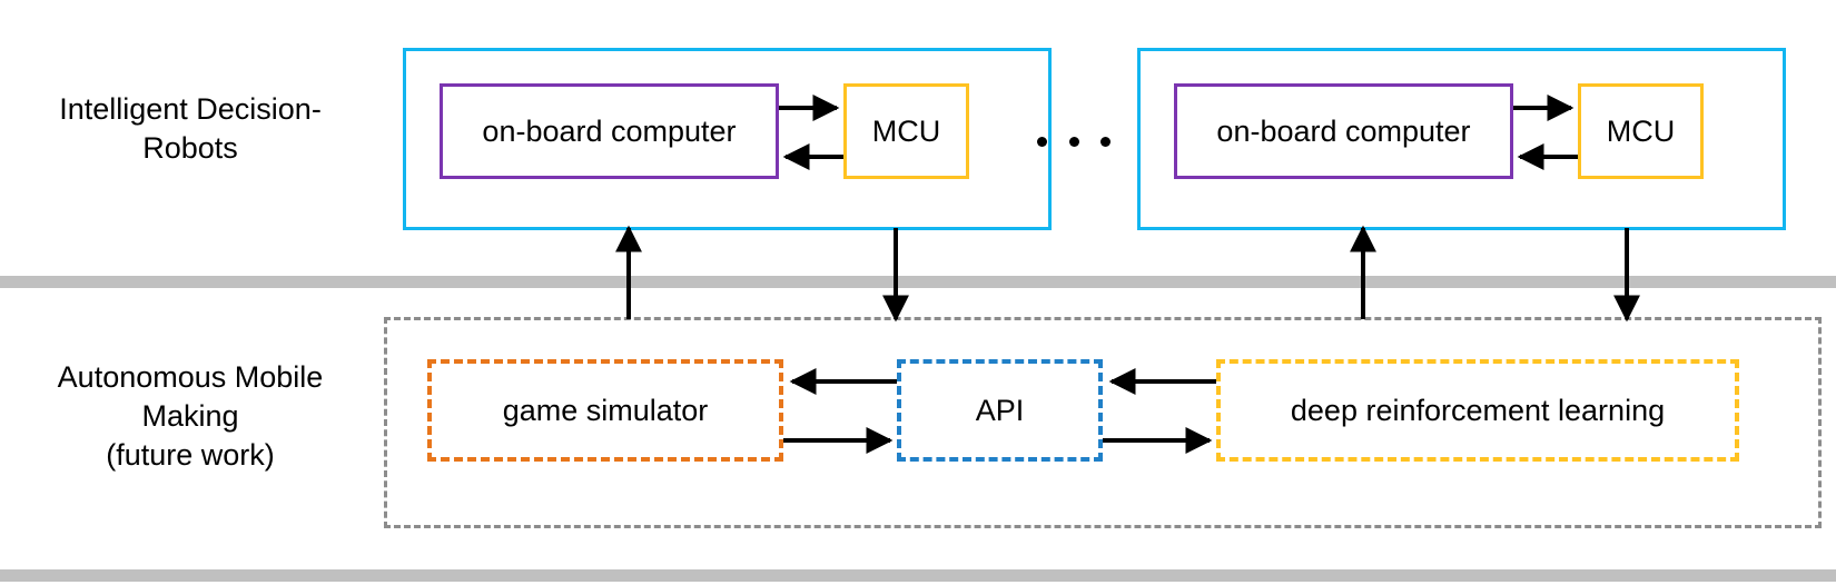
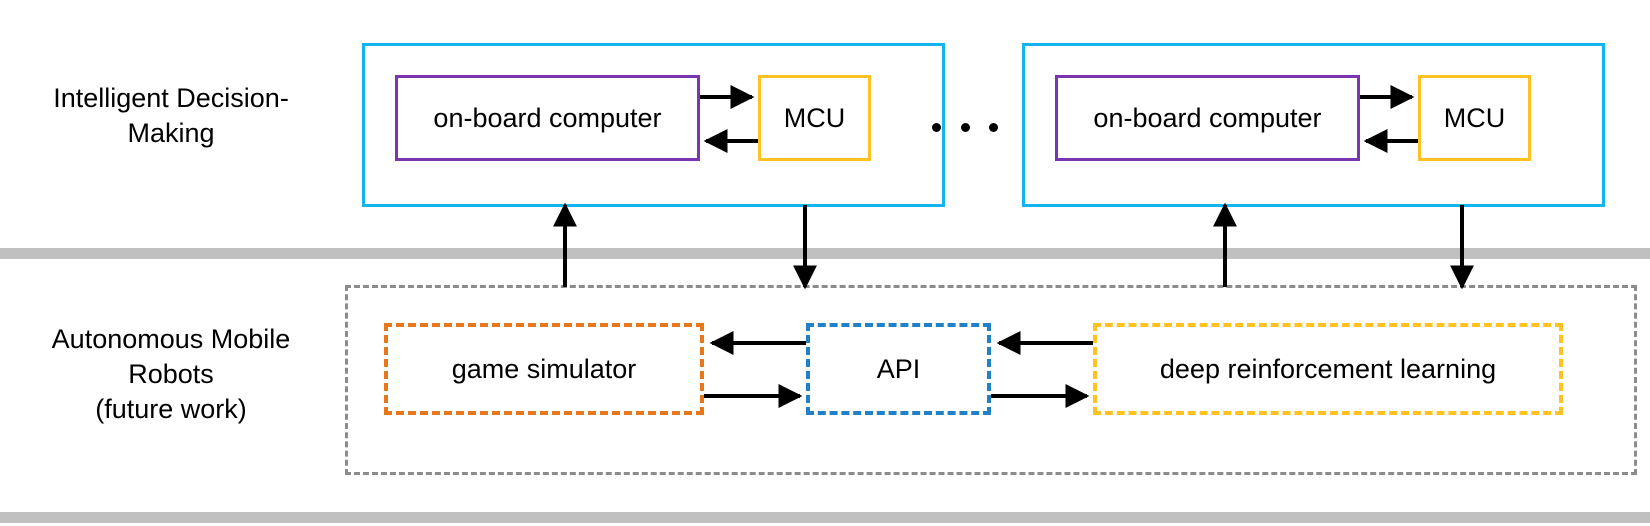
  Intelligent Decision-
- Robots
+ Making
  Autonomous Mobile
- Making
+ Robots
  (future work)
  on-board computer
  MCU
  on-board computer
  MCU
  game simulator
  API
  deep reinforcement learning
